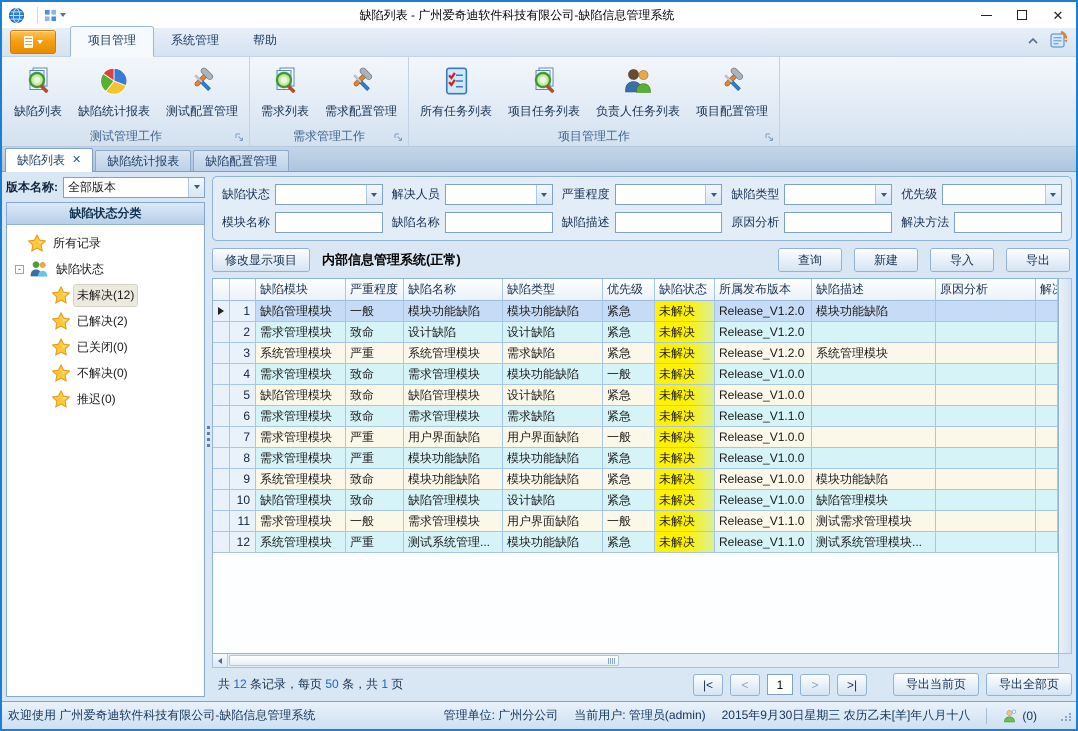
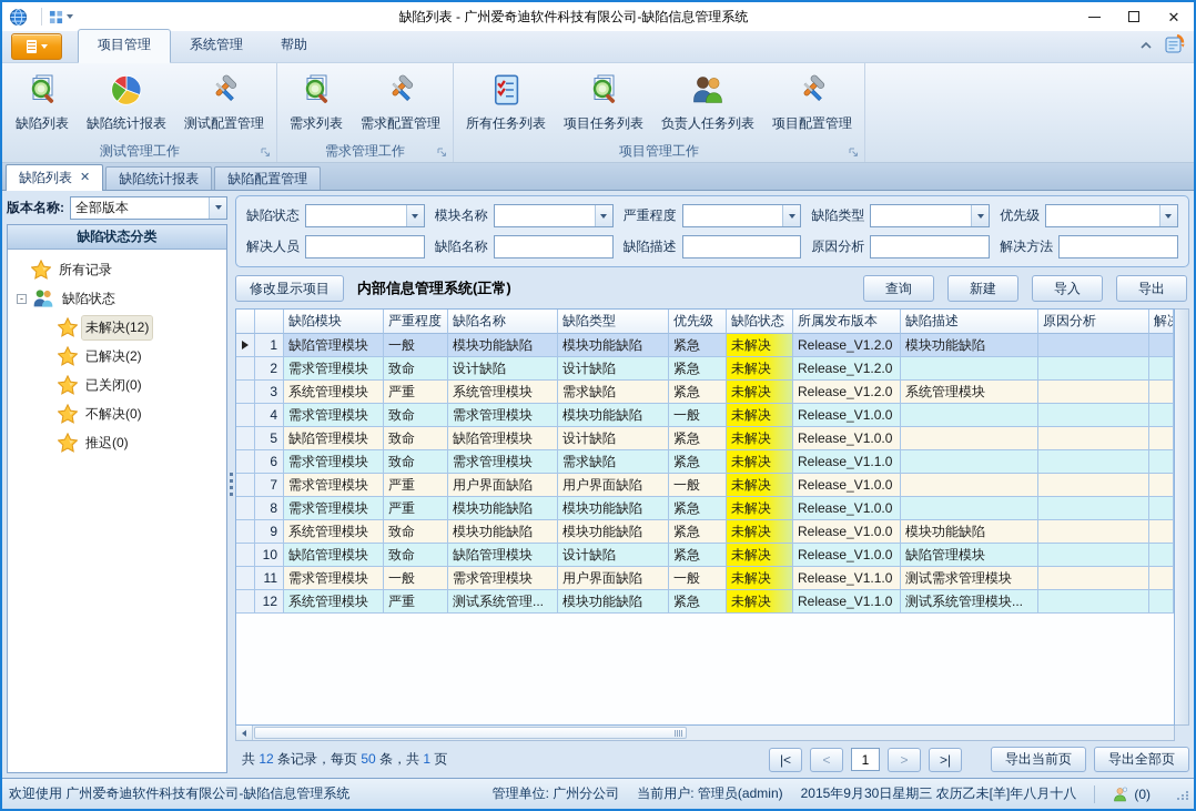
  缺陷列表 - 广州爱奇迪软件科技有限公司-缺陷信息管理系统
  ✕
  项目管理
  系统管理
  帮助
  缺陷列表
  缺陷统计报表
  测试配置管理
  测试管理工作
  需求列表
  需求配置管理
  需求管理工作
  所有任务列表
  项目任务列表
  负责人任务列表
  项目配置管理
  项目管理工作
  缺陷列表
  ✕
  缺陷统计报表
  缺陷配置管理
  版本名称:
  全部版本
  缺陷状态分类
  所有记录
  -
  缺陷状态
  未解决(12)
  已解决(2)
  已关闭(0)
  不解决(0)
  推迟(0)
  缺陷状态
- 解决人员
+ 模块名称
  严重程度
  缺陷类型
  优先级
- 模块名称
+ 解决人员
  缺陷名称
  缺陷描述
  原因分析
  解决方法
  修改显示项目
  内部信息管理系统(正常)
  查询
  新建
  导入
  导出
  缺陷模块
  严重程度
  缺陷名称
  缺陷类型
  优先级
  缺陷状态
  所属发布版本
  缺陷描述
  原因分析
  1
  缺陷管理模块
  一般
  模块功能缺陷
  模块功能缺陷
  紧急
  未解决
  Release_V1.2.0
  模块功能缺陷
  2
  需求管理模块
  致命
  设计缺陷
  设计缺陷
  紧急
  未解决
  Release_V1.2.0
  3
  系统管理模块
  严重
  系统管理模块
  需求缺陷
  紧急
  未解决
  Release_V1.2.0
  系统管理模块
  4
  需求管理模块
  致命
  需求管理模块
  模块功能缺陷
  一般
  未解决
  Release_V1.0.0
  5
  缺陷管理模块
  致命
  缺陷管理模块
  设计缺陷
  紧急
  未解决
  Release_V1.0.0
  6
  需求管理模块
  致命
  需求管理模块
  需求缺陷
  紧急
  未解决
  Release_V1.1.0
  7
  需求管理模块
  严重
  用户界面缺陷
  用户界面缺陷
  一般
  未解决
  Release_V1.0.0
  8
  需求管理模块
  严重
  模块功能缺陷
  模块功能缺陷
  紧急
  未解决
  Release_V1.0.0
  9
  系统管理模块
  致命
  模块功能缺陷
  模块功能缺陷
  紧急
  未解决
  Release_V1.0.0
  模块功能缺陷
  10
  缺陷管理模块
  致命
  缺陷管理模块
  设计缺陷
  紧急
  未解决
  Release_V1.0.0
  缺陷管理模块
  11
  需求管理模块
  一般
  需求管理模块
  用户界面缺陷
  一般
  未解决
  Release_V1.1.0
  测试需求管理模块
  12
  系统管理模块
  严重
  测试系统管理...
  模块功能缺陷
  紧急
  未解决
  Release_V1.1.0
  测试系统管理模块...
  共 12 条记录，每页 50 条，共 1 页
  |<
  <
  1
  >
  >|
  导出当前页
  导出全部页
  欢迎使用 广州爱奇迪软件科技有限公司-缺陷信息管理系统
  管理单位: 广州分公司
  当前用户: 管理员(admin)
  2015年9月30日星期三 农历乙未[羊]年八月十八
  (0)
